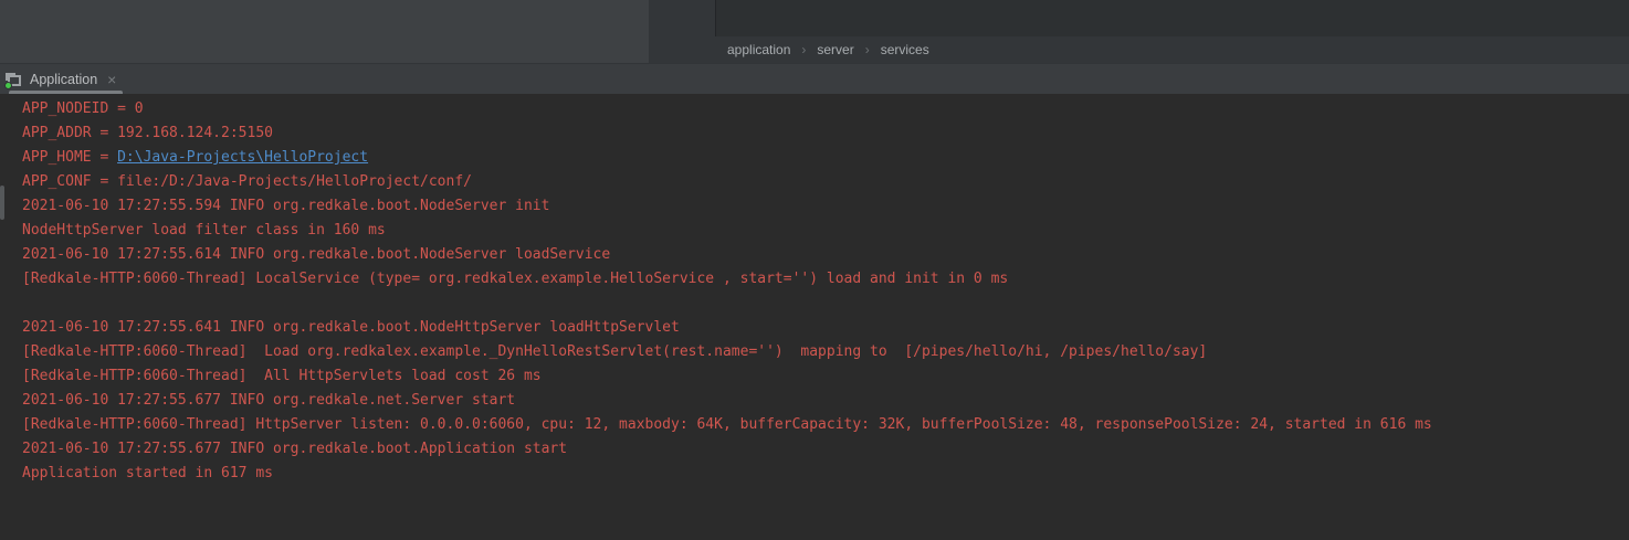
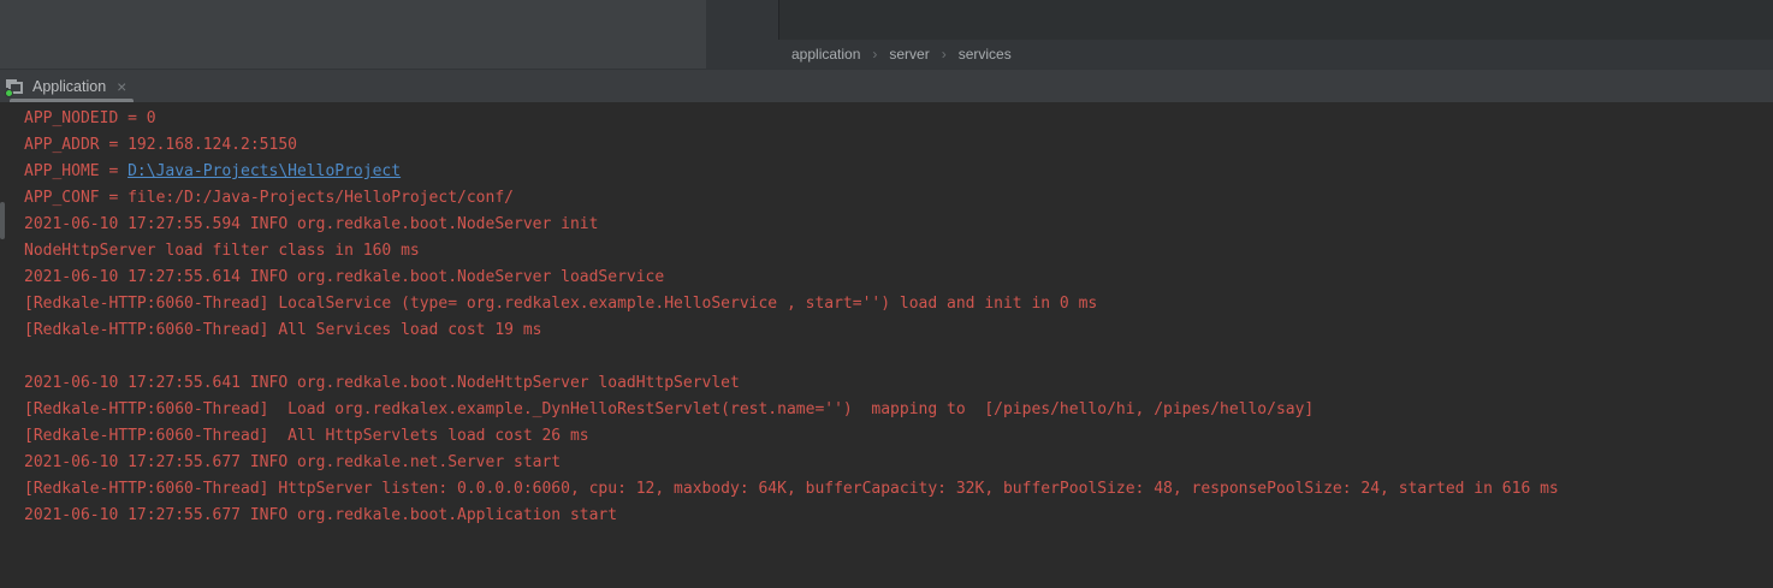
  application
  ›
  server
  ›
  services
  Application
  ×
  APP_NODEID = 0
  APP_ADDR = 192.168.124.2:5150
  APP_HOME = D:\Java-Projects\HelloProject
  APP_CONF = file:/D:/Java-Projects/HelloProject/conf/
  2021-06-10 17:27:55.594 INFO org.redkale.boot.NodeServer init
  NodeHttpServer load filter class in 160 ms
  2021-06-10 17:27:55.614 INFO org.redkale.boot.NodeServer loadService
  [Redkale-HTTP:6060-Thread] LocalService (type= org.redkalex.example.HelloService , start='') load and init in 0 ms
+ [Redkale-HTTP:6060-Thread] All Services load cost 19 ms
  2021-06-10 17:27:55.641 INFO org.redkale.boot.NodeHttpServer loadHttpServlet
  [Redkale-HTTP:6060-Thread] Load org.redkalex.example._DynHelloRestServlet(rest.name='') mapping to [/pipes/hello/hi, /pipes/hello/say]
  [Redkale-HTTP:6060-Thread] All HttpServlets load cost 26 ms
  2021-06-10 17:27:55.677 INFO org.redkale.net.Server start
  [Redkale-HTTP:6060-Thread] HttpServer listen: 0.0.0.0:6060, cpu: 12, maxbody: 64K, bufferCapacity: 32K, bufferPoolSize: 48, responsePoolSize: 24, started in 616 ms
  2021-06-10 17:27:55.677 INFO org.redkale.boot.Application start
- Application started in 617 ms
